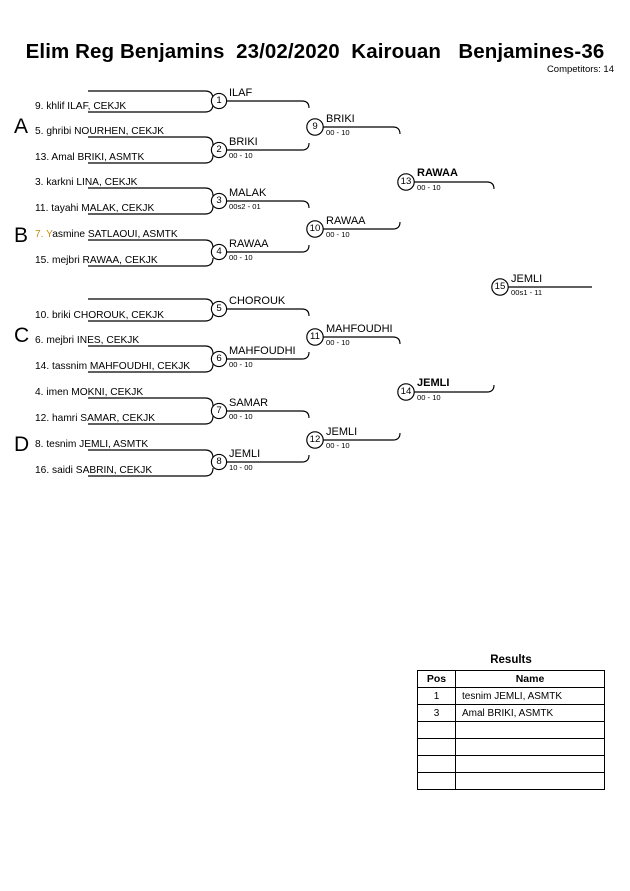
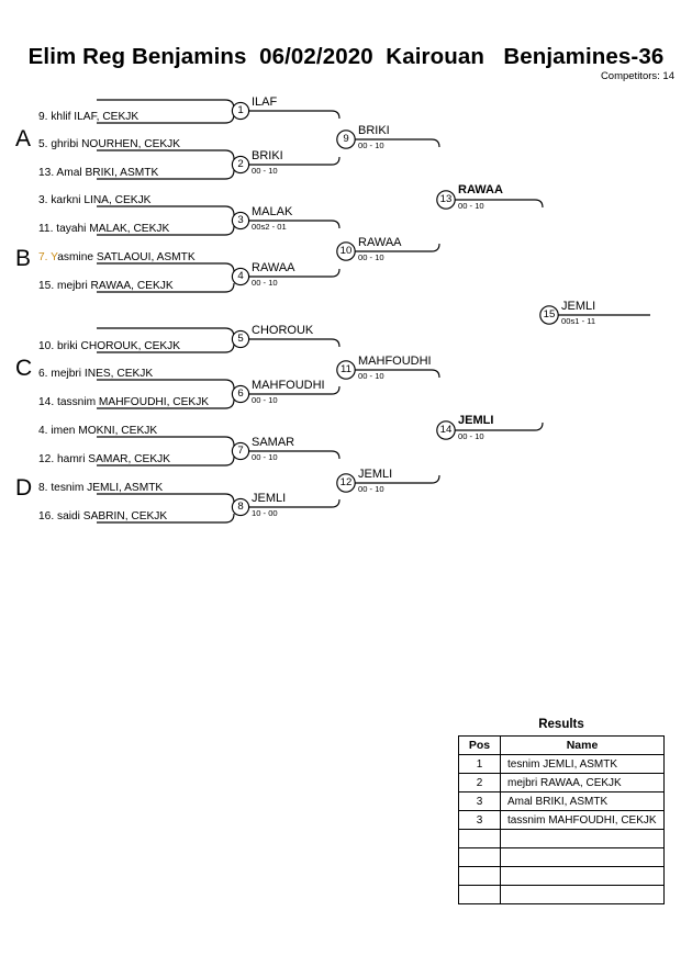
- Elim Reg Benjamins 23/02/2020 Kairouan Benjamines-36
+ Elim Reg Benjamins 06/02/2020 Kairouan Benjamines-36
  Competitors: 14
  A
  B
  C
  D
  9. khlif ILAF, CEKJK
  5. ghribi NOURHEN, CEKJK
  13. Amal BRIKI, ASMTK
  3. karkni LINA, CEKJK
  11. tayahi MALAK, CEKJK
  7. Yasmine SATLAOUI, ASMTK
  15. mejbri RAWAA, CEKJK
  10. briki CHOROUK, CEKJK
  6. mejbri INES, CEKJK
  14. tassnim MAHFOUDHI, CEKJK
  4. imen MOKNI, CEKJK
  12. hamri SAMAR, CEKJK
  8. tesnim JEMLI, ASMTK
  16. saidi SABRIN, CEKJK
  1
  2
  3
  4
  5
  6
  7
  8
  9
  10
  11
  12
  13
  14
  15
  ILAF
  BRIKI
  00 - 10
  MALAK
  00s2 - 01
  RAWAA
  00 - 10
  CHOROUK
  MAHFOUDHI
  00 - 10
  SAMAR
  00 - 10
  JEMLI
  10 - 00
  BRIKI
  00 - 10
  RAWAA
  00 - 10
  MAHFOUDHI
  00 - 10
  JEMLI
  00 - 10
  RAWAA
  00 - 10
  JEMLI
  00 - 10
  JEMLI
  00s1 - 11
  Results
  Pos	Name
  1	tesnim JEMLI, ASMTK
+ 2	mejbri RAWAA, CEKJK
  3	Amal BRIKI, ASMTK
+ 3	tassnim MAHFOUDHI, CEKJK
